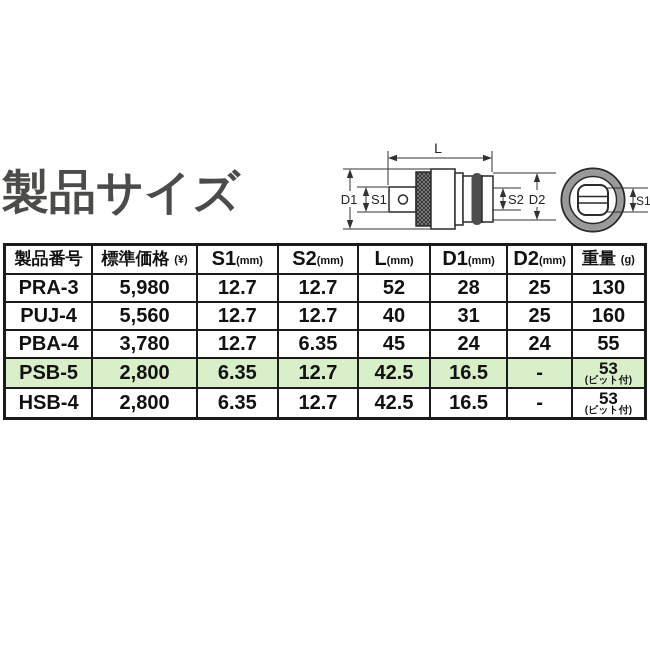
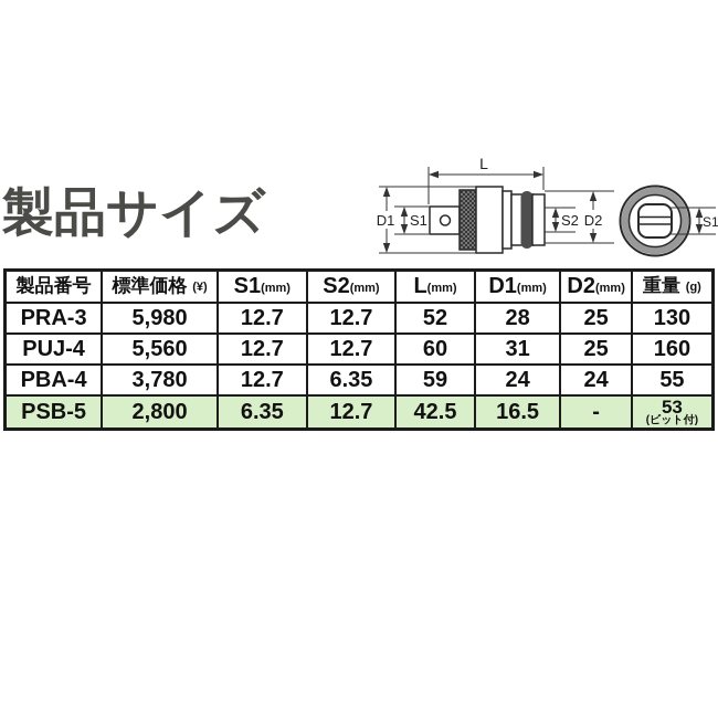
  製品サイズ
  L
  D1
  S1
  S2
  D2
  S1
  製品番号	標準価格 (¥)	S1(mm)	S2(mm)	L(mm)	D1(mm)	D2(mm)	重量 (g)
  PRA-3	5,980	12.7	12.7	52	28	25	130
- PUJ-4	5,560	12.7	12.7	40	31	25	160
+ PUJ-4	5,560	12.7	12.7	60	31	25	160
- PBA-4	3,780	12.7	6.35	45	24	24	55
+ PBA-4	3,780	12.7	6.35	59	24	24	55
  PSB-5	2,800	6.35	12.7	42.5	16.5	-	53 (ビット付)
- HSB-4	2,800	6.35	12.7	42.5	16.5	-	53 (ビット付)
